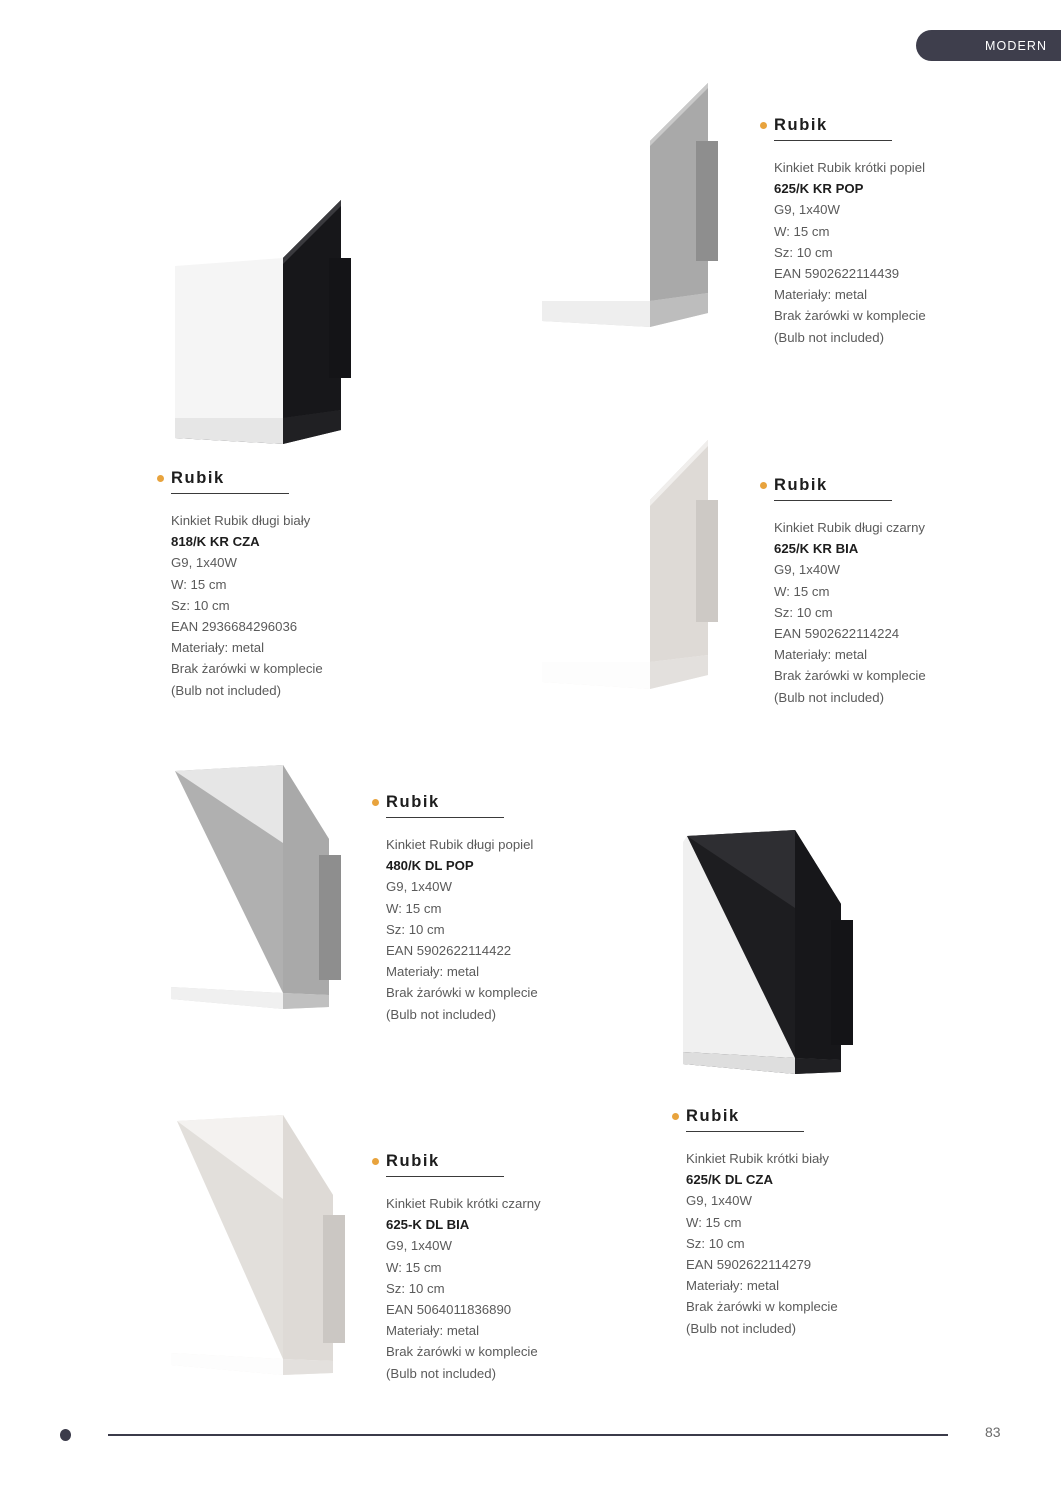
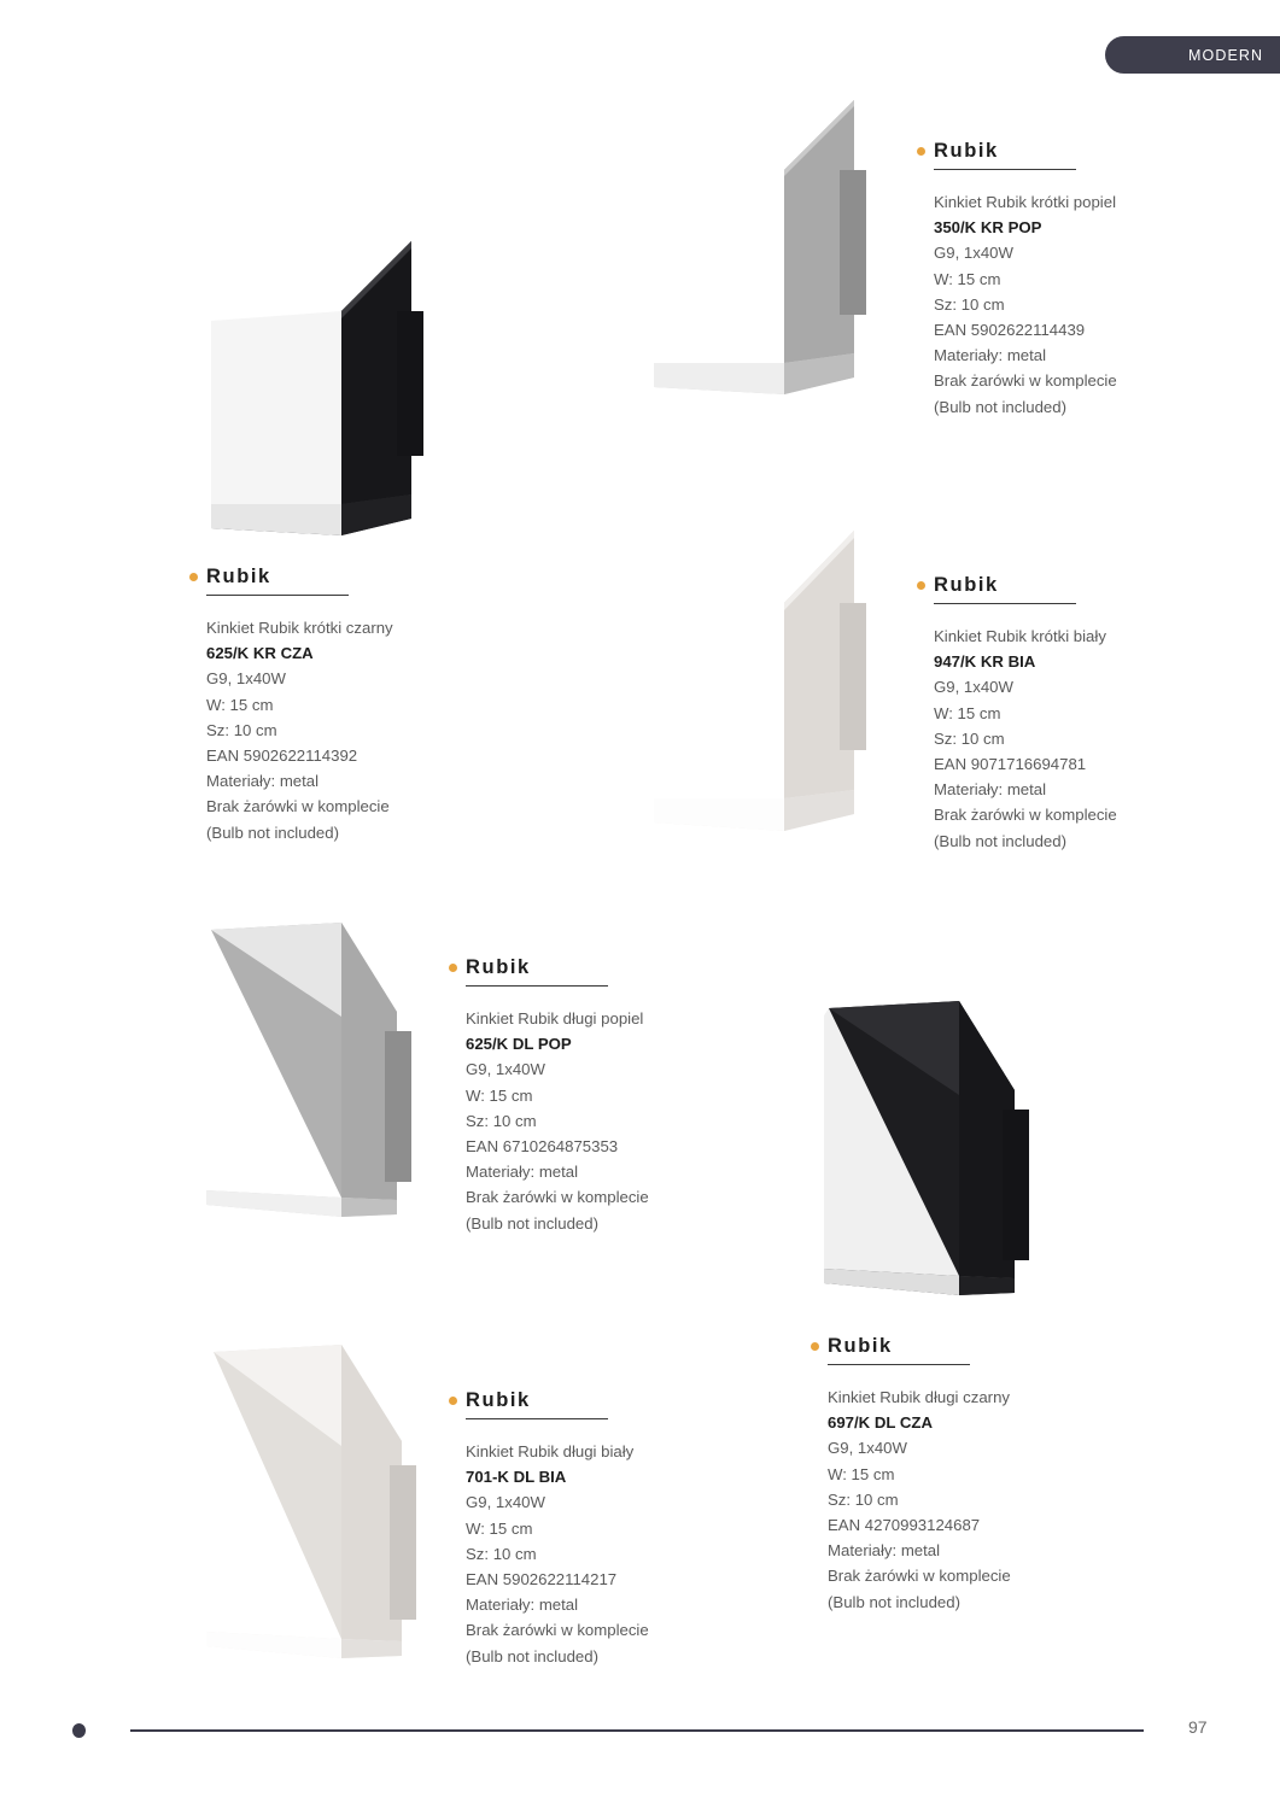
  MODERN
  Rubik
  Kinkiet Rubik krótki popiel
- 625/K KR POP
+ 350/K KR POP
  G9, 1x40W
  W: 15 cm
  Sz: 10 cm
  EAN 5902622114439
  Materiały: metal
  Brak żarówki w komplecie
  (Bulb not included)
  Rubik
- Kinkiet Rubik długi biały
+ Kinkiet Rubik krótki czarny
- 818/K KR CZA
+ 625/K KR CZA
  G9, 1x40W
  W: 15 cm
  Sz: 10 cm
- EAN 2936684296036
+ EAN 5902622114392
  Materiały: metal
  Brak żarówki w komplecie
  (Bulb not included)
  Rubik
- Kinkiet Rubik długi czarny
+ Kinkiet Rubik krótki biały
- 625/K KR BIA
+ 947/K KR BIA
  G9, 1x40W
  W: 15 cm
  Sz: 10 cm
- EAN 5902622114224
+ EAN 9071716694781
  Materiały: metal
  Brak żarówki w komplecie
  (Bulb not included)
  Rubik
  Kinkiet Rubik długi popiel
- 480/K DL POP
+ 625/K DL POP
  G9, 1x40W
  W: 15 cm
  Sz: 10 cm
- EAN 5902622114422
+ EAN 6710264875353
  Materiały: metal
  Brak żarówki w komplecie
  (Bulb not included)
  Rubik
- Kinkiet Rubik krótki biały
+ Kinkiet Rubik długi czarny
- 625/K DL CZA
+ 697/K DL CZA
  G9, 1x40W
  W: 15 cm
  Sz: 10 cm
- EAN 5902622114279
+ EAN 4270993124687
  Materiały: metal
  Brak żarówki w komplecie
  (Bulb not included)
  Rubik
- Kinkiet Rubik krótki czarny
+ Kinkiet Rubik długi biały
- 625-K DL BIA
+ 701-K DL BIA
  G9, 1x40W
  W: 15 cm
  Sz: 10 cm
- EAN 5064011836890
+ EAN 5902622114217
  Materiały: metal
  Brak żarówki w komplecie
  (Bulb not included)
- 83
+ 97
